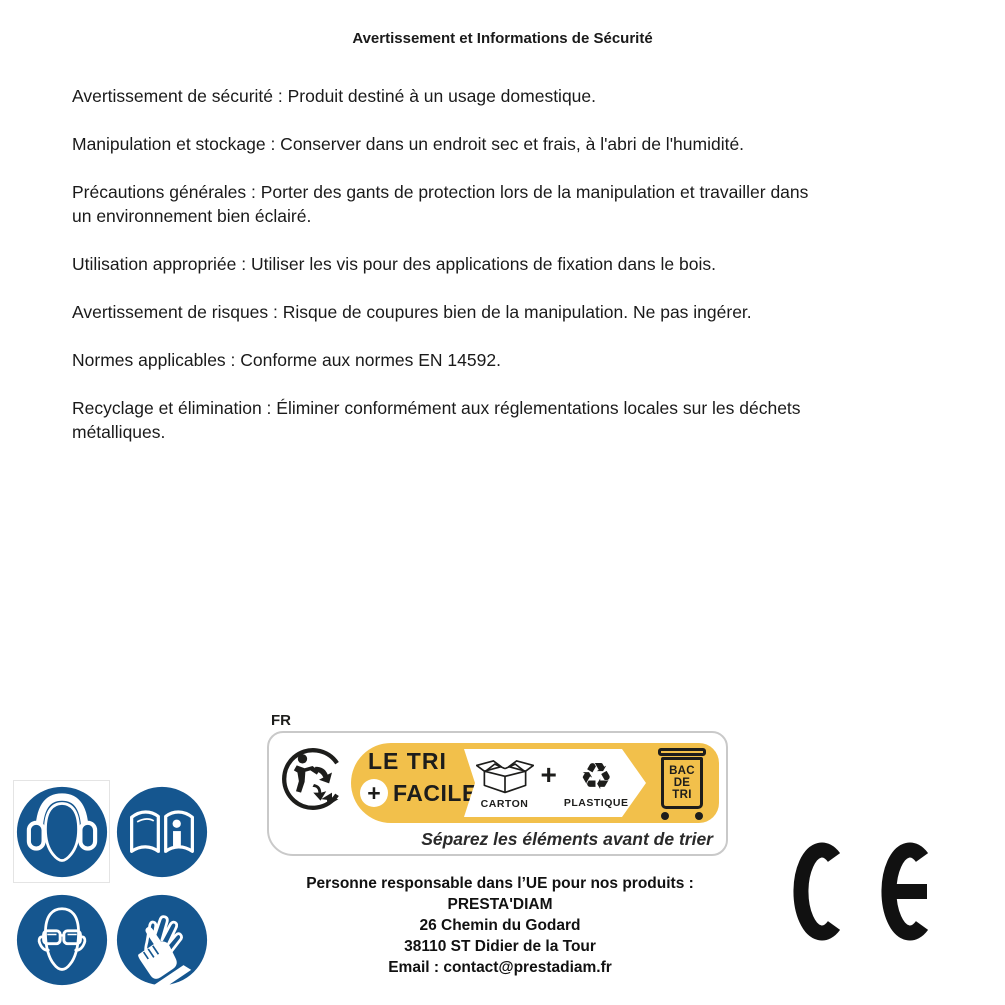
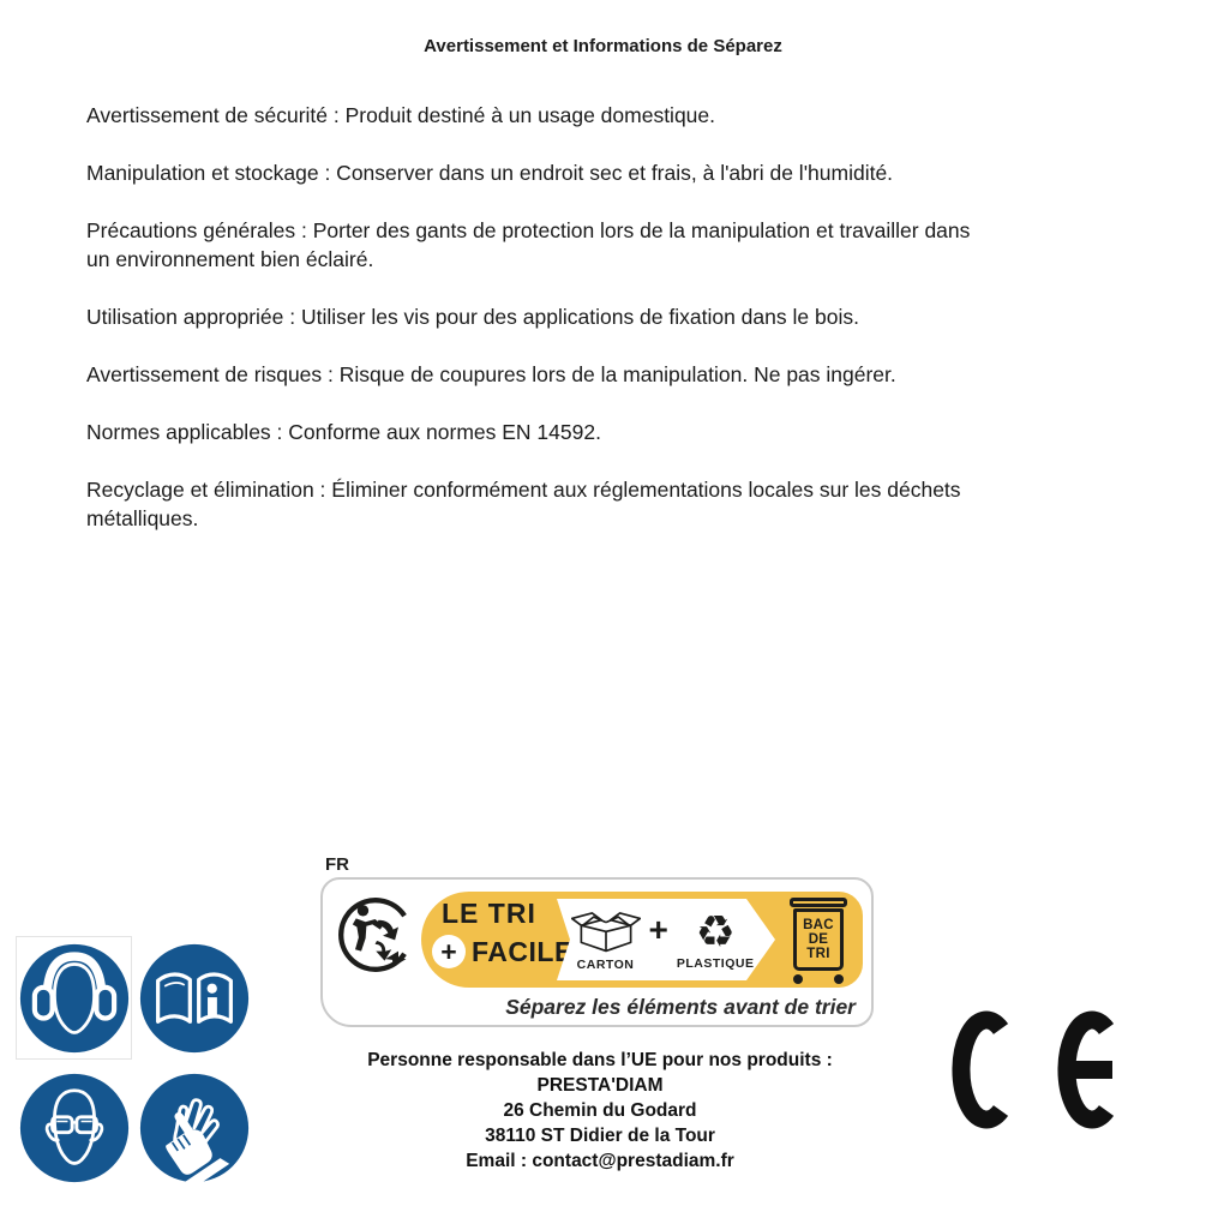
- Avertissement et Informations de Sécurité
+ Avertissement et Informations de Séparez
  Avertissement de sécurité : Produit destiné à un usage domestique.
  Manipulation et stockage : Conserver dans un endroit sec et frais, à l'abri de l'humidité.
  Précautions générales : Porter des gants de protection lors de la manipulation et travailler dans
  un environnement bien éclairé.
  Utilisation appropriée : Utiliser les vis pour des applications de fixation dans le bois.
- Avertissement de risques : Risque de coupures bien de la manipulation. Ne pas ingérer.
+ Avertissement de risques : Risque de coupures lors de la manipulation. Ne pas ingérer.
  Normes applicables : Conforme aux normes EN 14592.
  Recyclage et élimination : Éliminer conformément aux réglementations locales sur les déchets
  métalliques.
  FR
  LE TRI
  +
  FACILE
  CARTON
  +
  ♻
  PLASTIQUE
  BAC
  DE
  TRI
  Séparez les éléments avant de trier
  Personne responsable dans l’UE pour nos produits :
  PRESTA'DIAM
  26 Chemin du Godard
  38110 ST Didier de la Tour
  Email : contact@prestadiam.fr
